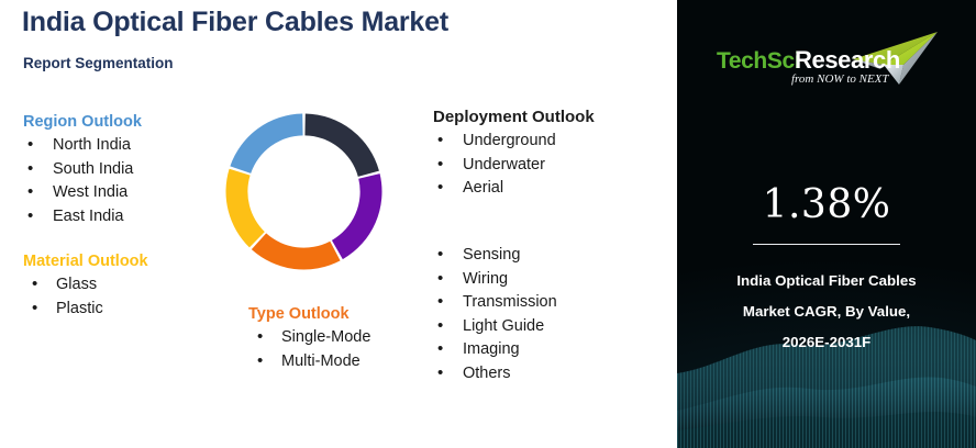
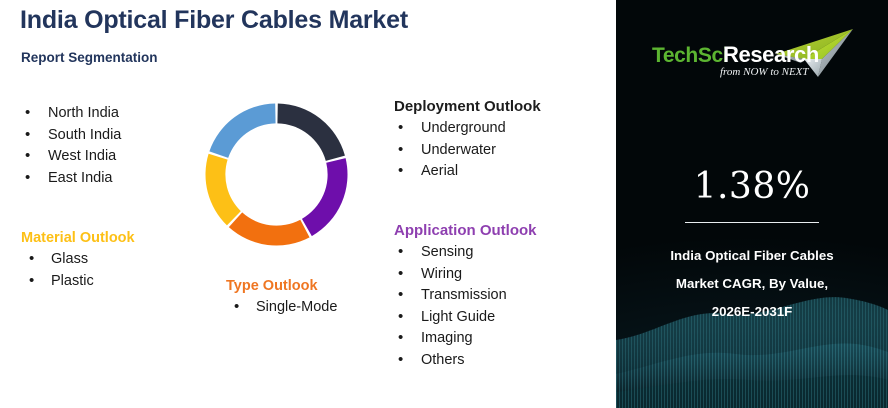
  India Optical Fiber Cables Market
  Report Segmentation
- Region Outlook
  North India
  South India
  West India
  East India
  Material Outlook
  Glass
  Plastic
  Type Outlook
  Single-Mode
- Multi-Mode
  Deployment Outlook
  Underground
  Underwater
  Aerial
+ Application Outlook
  Sensing
  Wiring
  Transmission
  Light Guide
  Imaging
  Others
  TechSci
  Research
  from NOW to NEXT
  1.38%
  India Optical Fiber Cables
  Market CAGR, By Value,
  2026E-2031F
